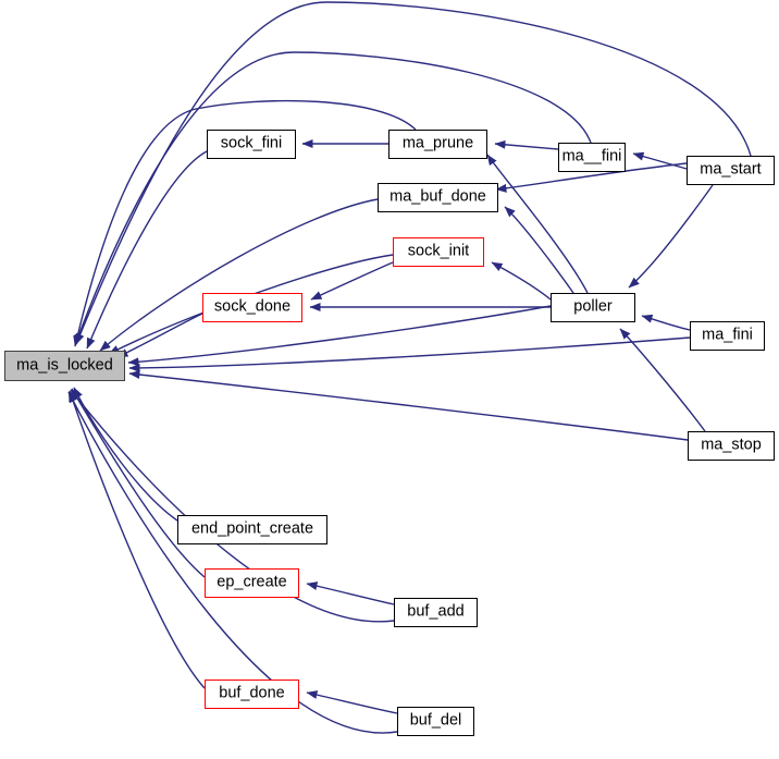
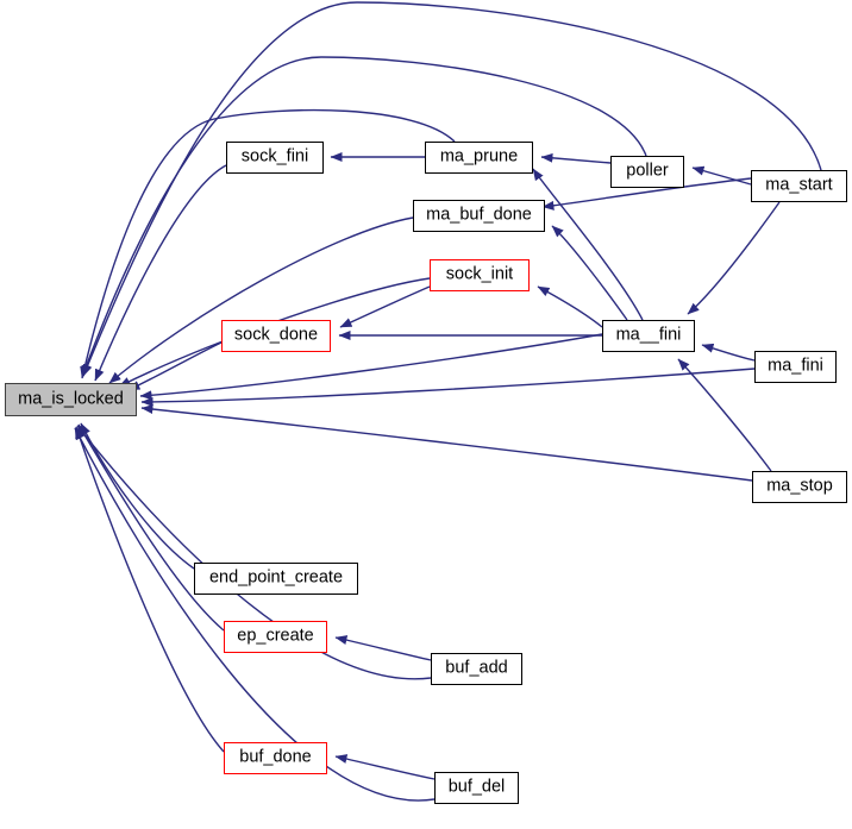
  ma_is_locked
  sock_fini
  ma_prune
- ma__fini
+ poller
  ma_start
  ma_buf_done
  sock_init
  sock_done
- poller
+ ma__fini
  ma_fini
  ma_stop
  end_point_create
  ep_create
  buf_add
  buf_done
  buf_del
